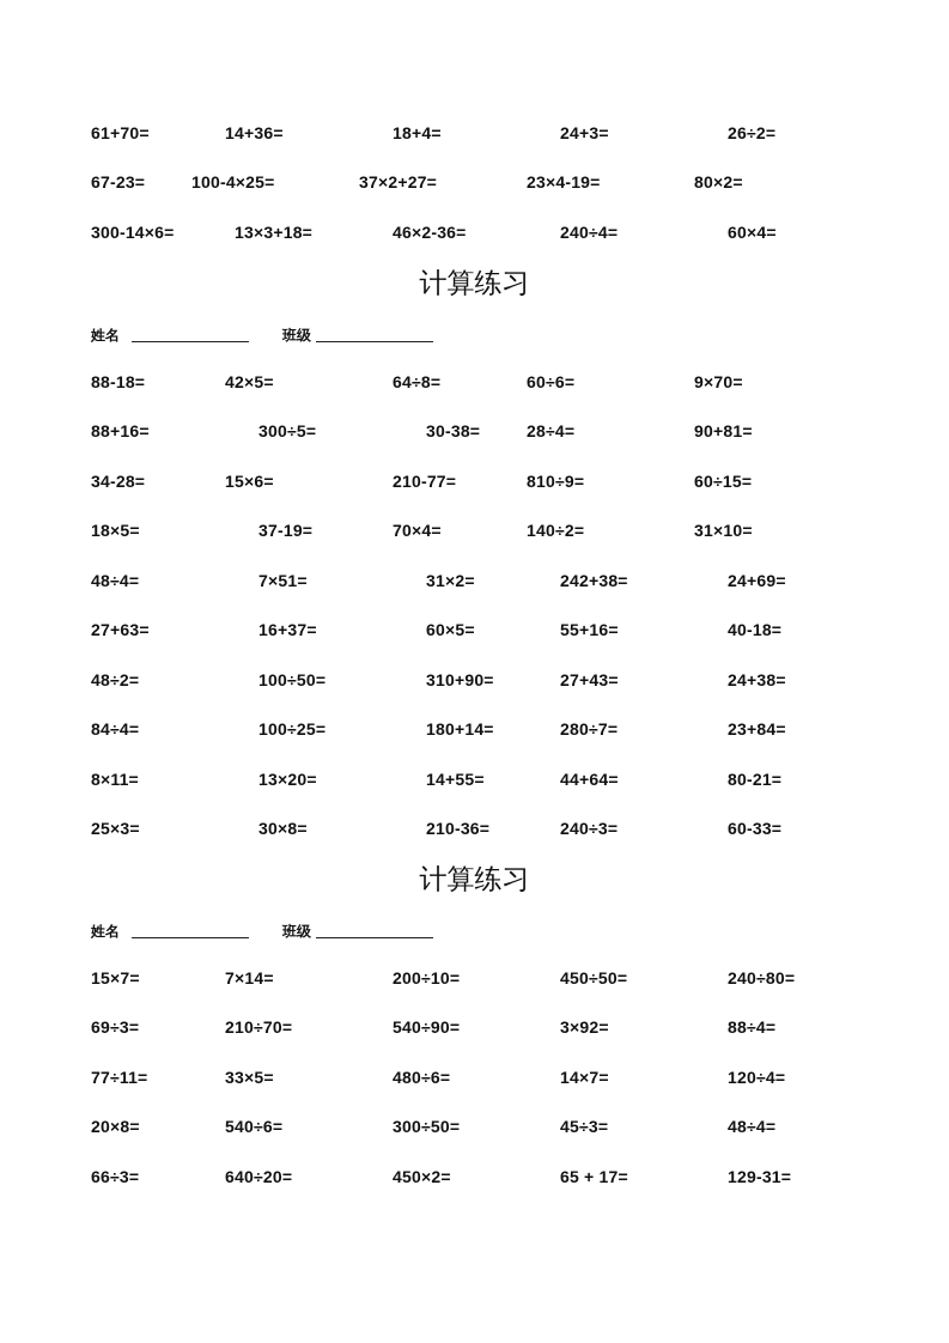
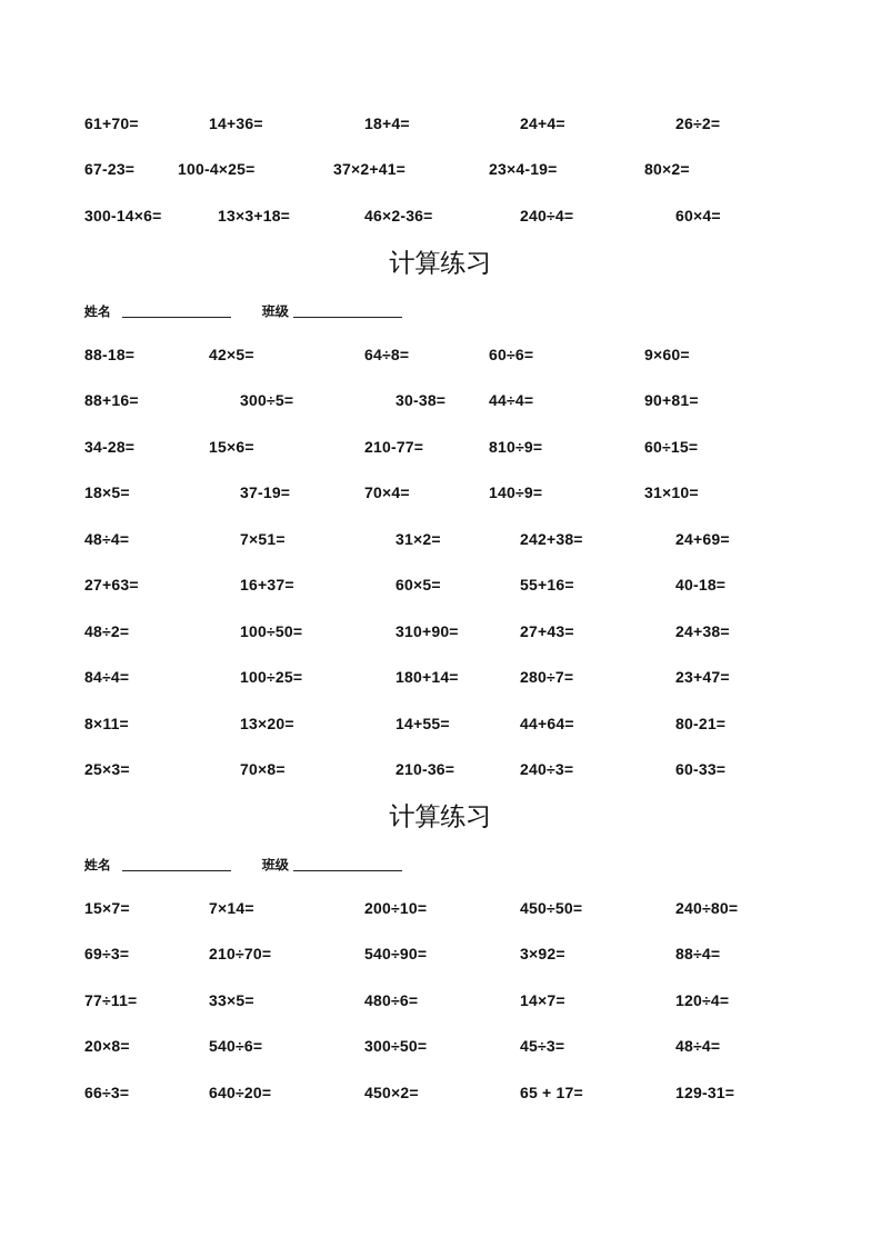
  61+70=
  14+36=
  18+4=
- 24+3=
+ 24+4=
  26÷2=
  67-23=
  100-4×25=
- 37×2+27=
+ 37×2+41=
  23×4-19=
  80×2=
  300-14×6=
  13×3+18=
  46×2-36=
  240÷4=
  60×4=
  计算练习
  姓名
  班级
  88-18=
  42×5=
  64÷8=
  60÷6=
- 9×70=
+ 9×60=
  88+16=
  300÷5=
  30-38=
- 28÷4=
+ 44÷4=
  90+81=
  34-28=
  15×6=
  210-77=
  810÷9=
  60÷15=
  18×5=
  37-19=
  70×4=
- 140÷2=
+ 140÷9=
  31×10=
  48÷4=
  7×51=
  31×2=
  242+38=
  24+69=
  27+63=
  16+37=
  60×5=
  55+16=
  40-18=
  48÷2=
  100÷50=
  310+90=
  27+43=
  24+38=
  84÷4=
  100÷25=
  180+14=
  280÷7=
- 23+84=
+ 23+47=
  8×11=
  13×20=
  14+55=
  44+64=
  80-21=
  25×3=
- 30×8=
+ 70×8=
  210-36=
  240÷3=
  60-33=
  计算练习
  姓名
  班级
  15×7=
  7×14=
  200÷10=
  450÷50=
  240÷80=
  69÷3=
  210÷70=
  540÷90=
  3×92=
  88÷4=
  77÷11=
  33×5=
  480÷6=
  14×7=
  120÷4=
  20×8=
  540÷6=
  300÷50=
  45÷3=
  48÷4=
  66÷3=
  640÷20=
  450×2=
  65 + 17=
  129-31=
